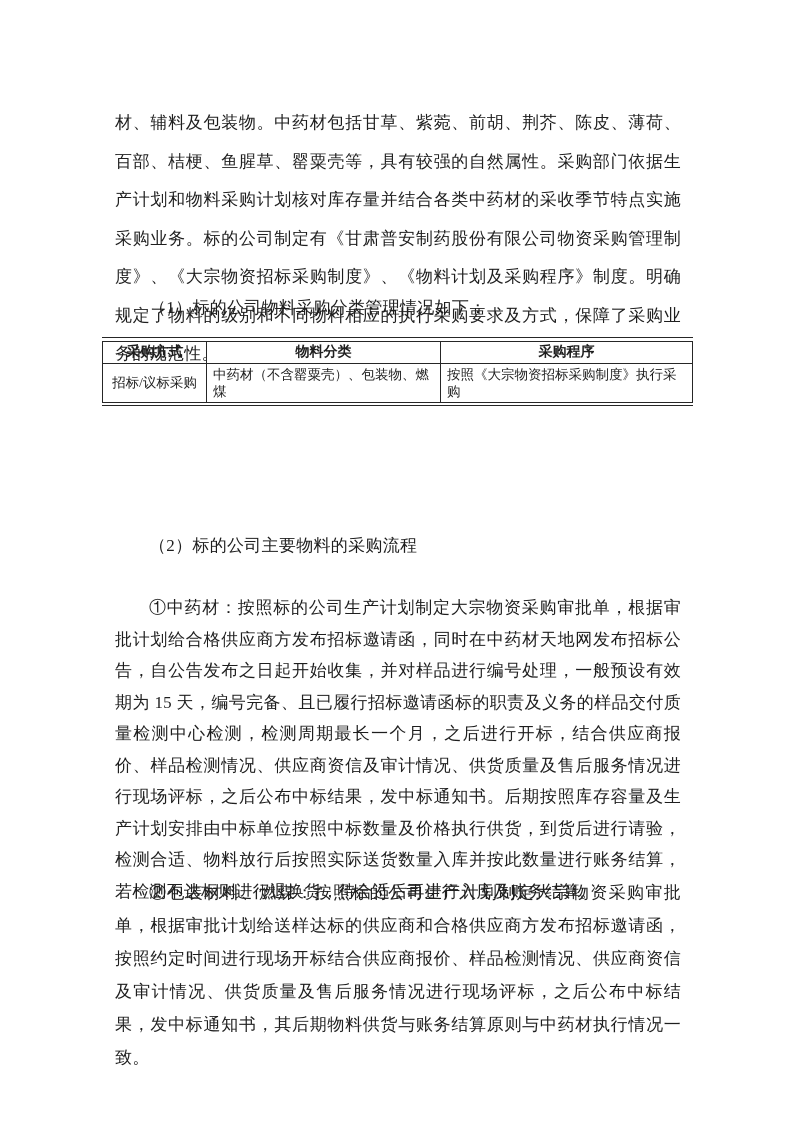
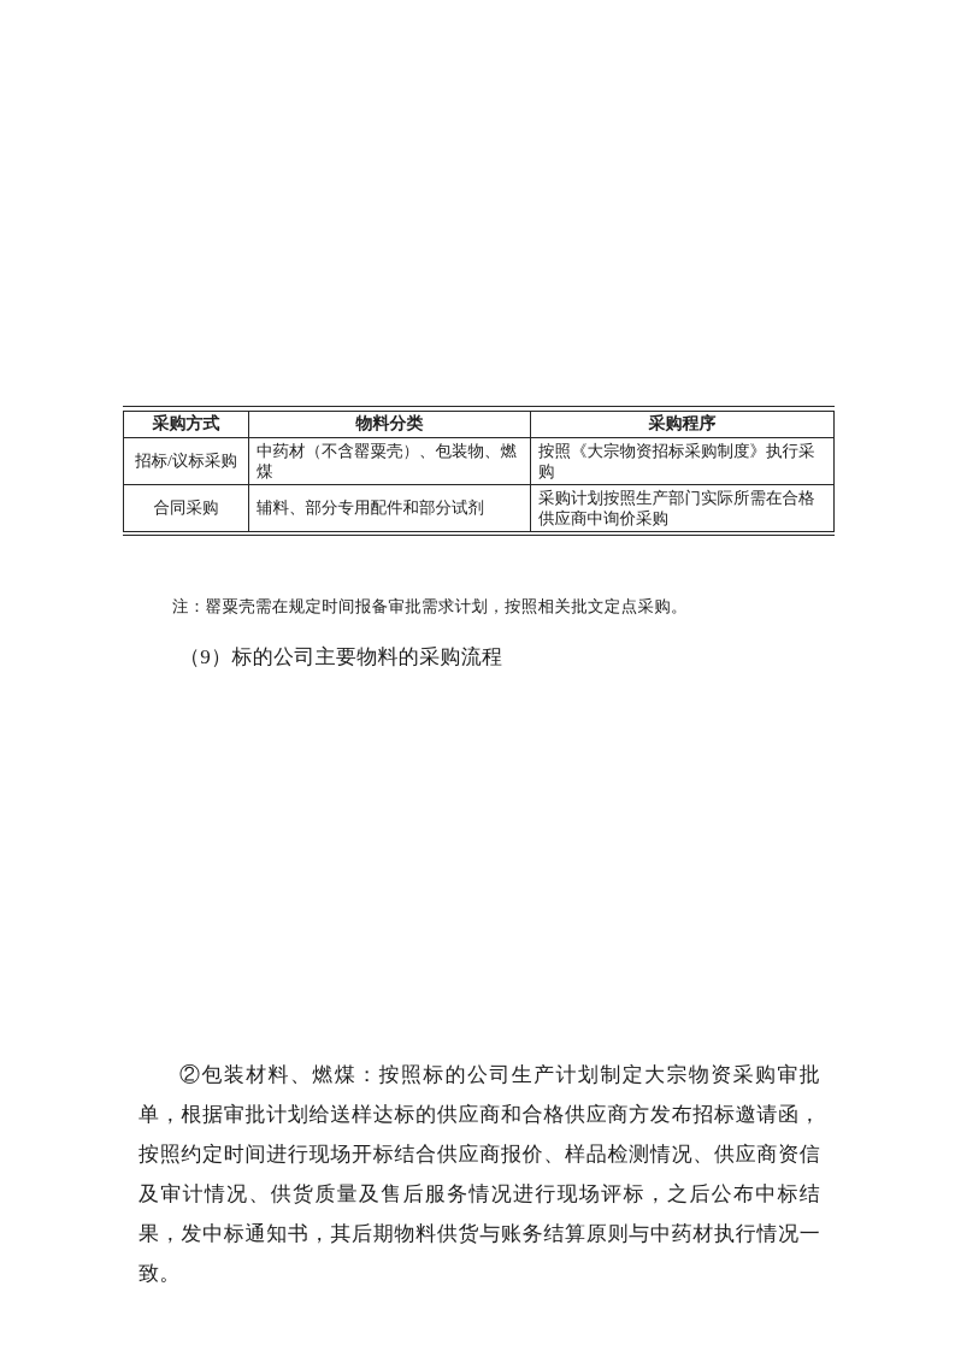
- 材、辅料及包装物。中药材包括甘草、紫菀、前胡、荆芥、陈皮、薄荷、百部、桔梗、鱼腥草、罂粟壳等，具有较强的自然属性。采购部门依据生产计划和物料采购计划核对库存量并结合各类中药材的采收季节特点实施采购业务。标的公司制定有《甘肃普安制药股份有限公司物资采购管理制度》、《大宗物资招标采购制度》、《物料计划及采购程序》制度。明确规定了物料的级别和不同物料相应的执行采购要求及方式，保障了采购业务的规范性。
- （1）标的公司物料采购分类管理情况如下：
  采购方式	物料分类	采购程序
  招标/议标采购	中药材（不含罂粟壳）、包装物、燃煤	按照《大宗物资招标采购制度》执行采购
+ 合同采购	辅料、部分专用配件和部分试剂	采购计划按照生产部门实际所需在合格供应商中询价采购
+ 注：罂粟壳需在规定时间报备审批需求计划，按照相关批文定点采购。
- （2）标的公司主要物料的采购流程
+ （9）标的公司主要物料的采购流程
- ①中药材：按照标的公司生产计划制定大宗物资采购审批单，根据审批计划给合格供应商方发布招标邀请函，同时在中药材天地网发布招标公告，自公告发布之日起开始收集，并对样品进行编号处理，一般预设有效期为 15 天，编号完备、且已履行招标邀请函标的职责及义务的样品交付质量检测中心检测，检测周期最长一个月，之后进行开标，结合供应商报价、样品检测情况、供应商资信及审计情况、供货质量及售后服务情况进行现场评标，之后公布中标结果，发中标通知书。后期按照库存容量及生产计划安排由中标单位按照中标数量及价格执行供货，到货后进行请验，检测合适、物料放行后按照实际送货数量入库并按此数量进行账务结算，若检测不达标则进行退换货，待合适后再进行入库及账务结算。
  ②包装材料、燃煤：按照标的公司生产计划制定大宗物资采购审批单，根据审批计划给送样达标的供应商和合格供应商方发布招标邀请函，按照约定时间进行现场开标结合供应商报价、样品检测情况、供应商资信及审计情况、供货质量及售后服务情况进行现场评标，之后公布中标结果，发中标通知书，其后期物料供货与账务结算原则与中药材执行情况一致。
